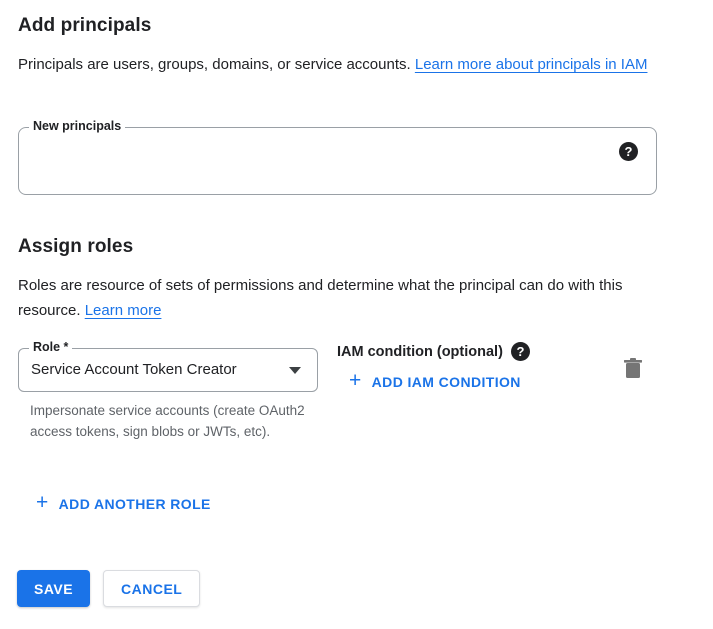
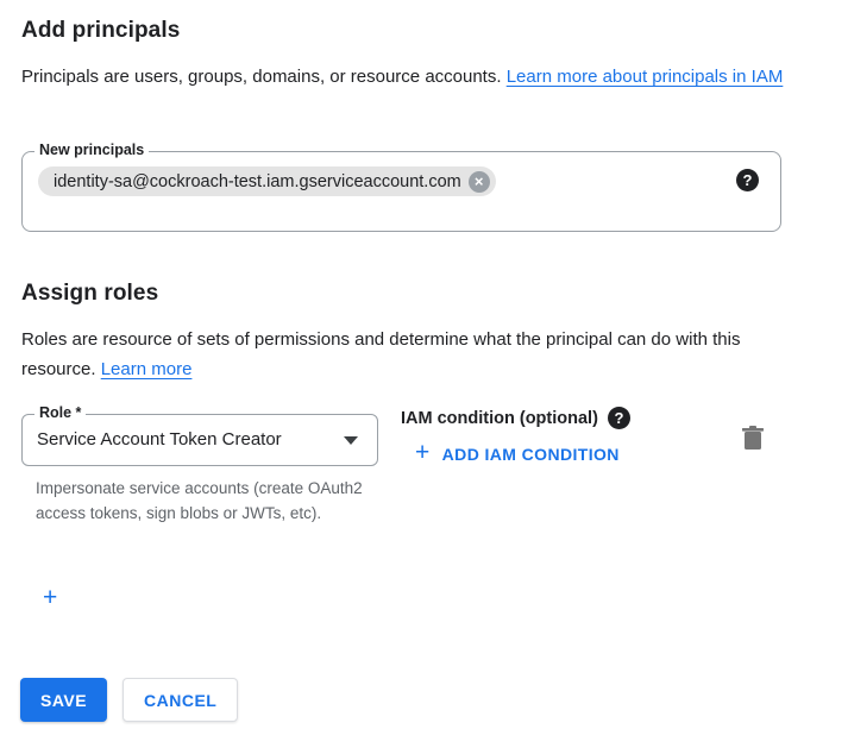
  Add principals
- Principals are users, groups, domains, or service accounts. Learn more about principals in IAM
+ Principals are users, groups, domains, or resource accounts. Learn more about principals in IAM
  New principals
+ identity-sa@cockroach-test.iam.gserviceaccount.com
+ ×
  ?
  Assign roles
  Roles are resource of sets of permissions and determine what the principal can do with this resource. Learn more
  Role *
  Service Account Token Creator
  Impersonate service accounts (create OAuth2 access tokens, sign blobs or JWTs, etc).
  IAM condition (optional)
  ?
  +
  ADD IAM CONDITION
  +
- ADD ANOTHER ROLE
  SAVE
  CANCEL
